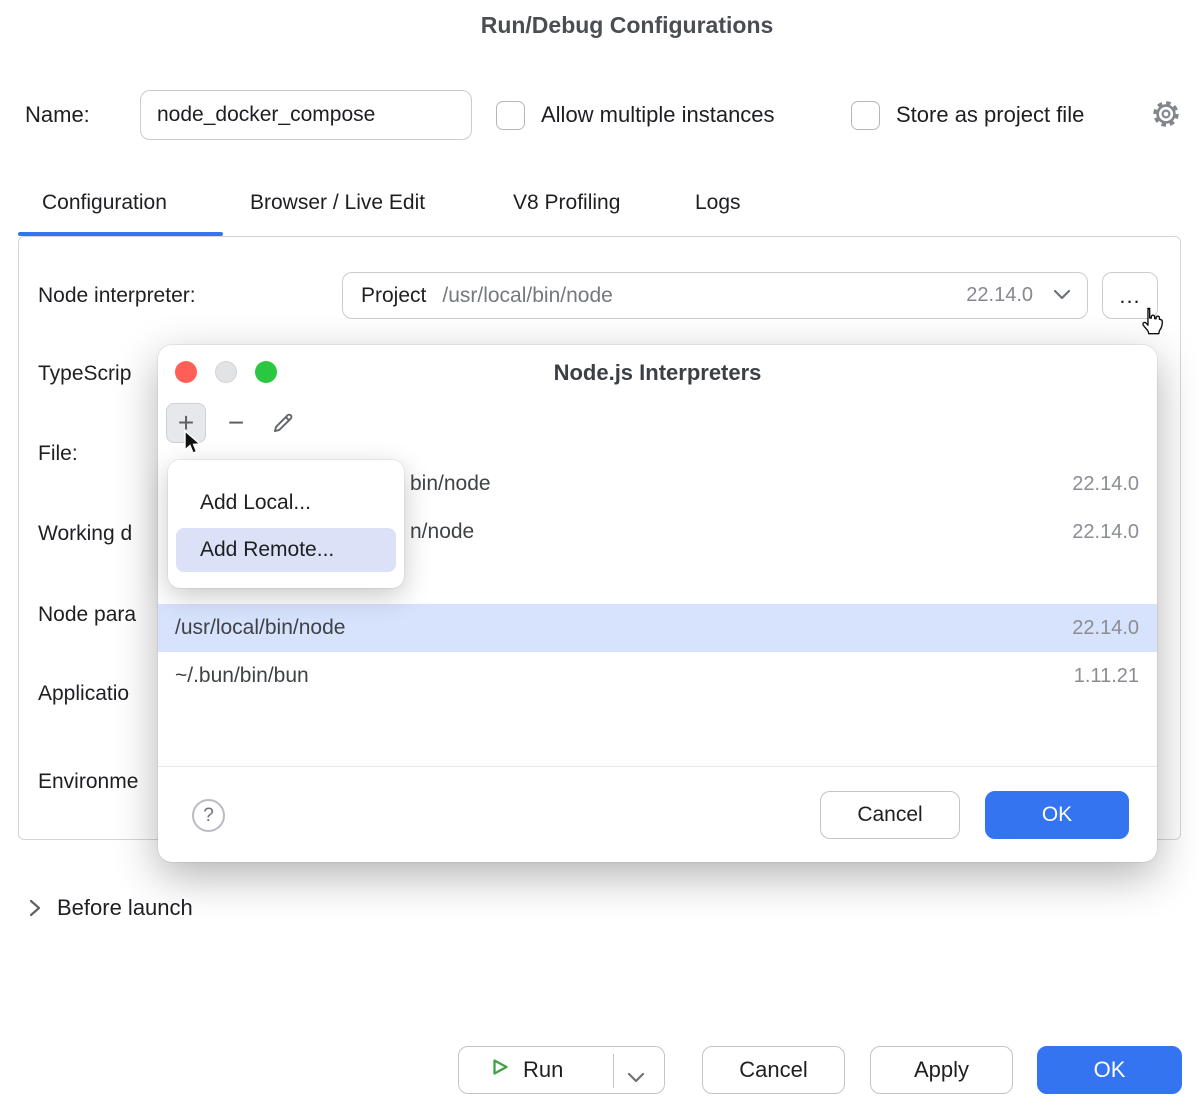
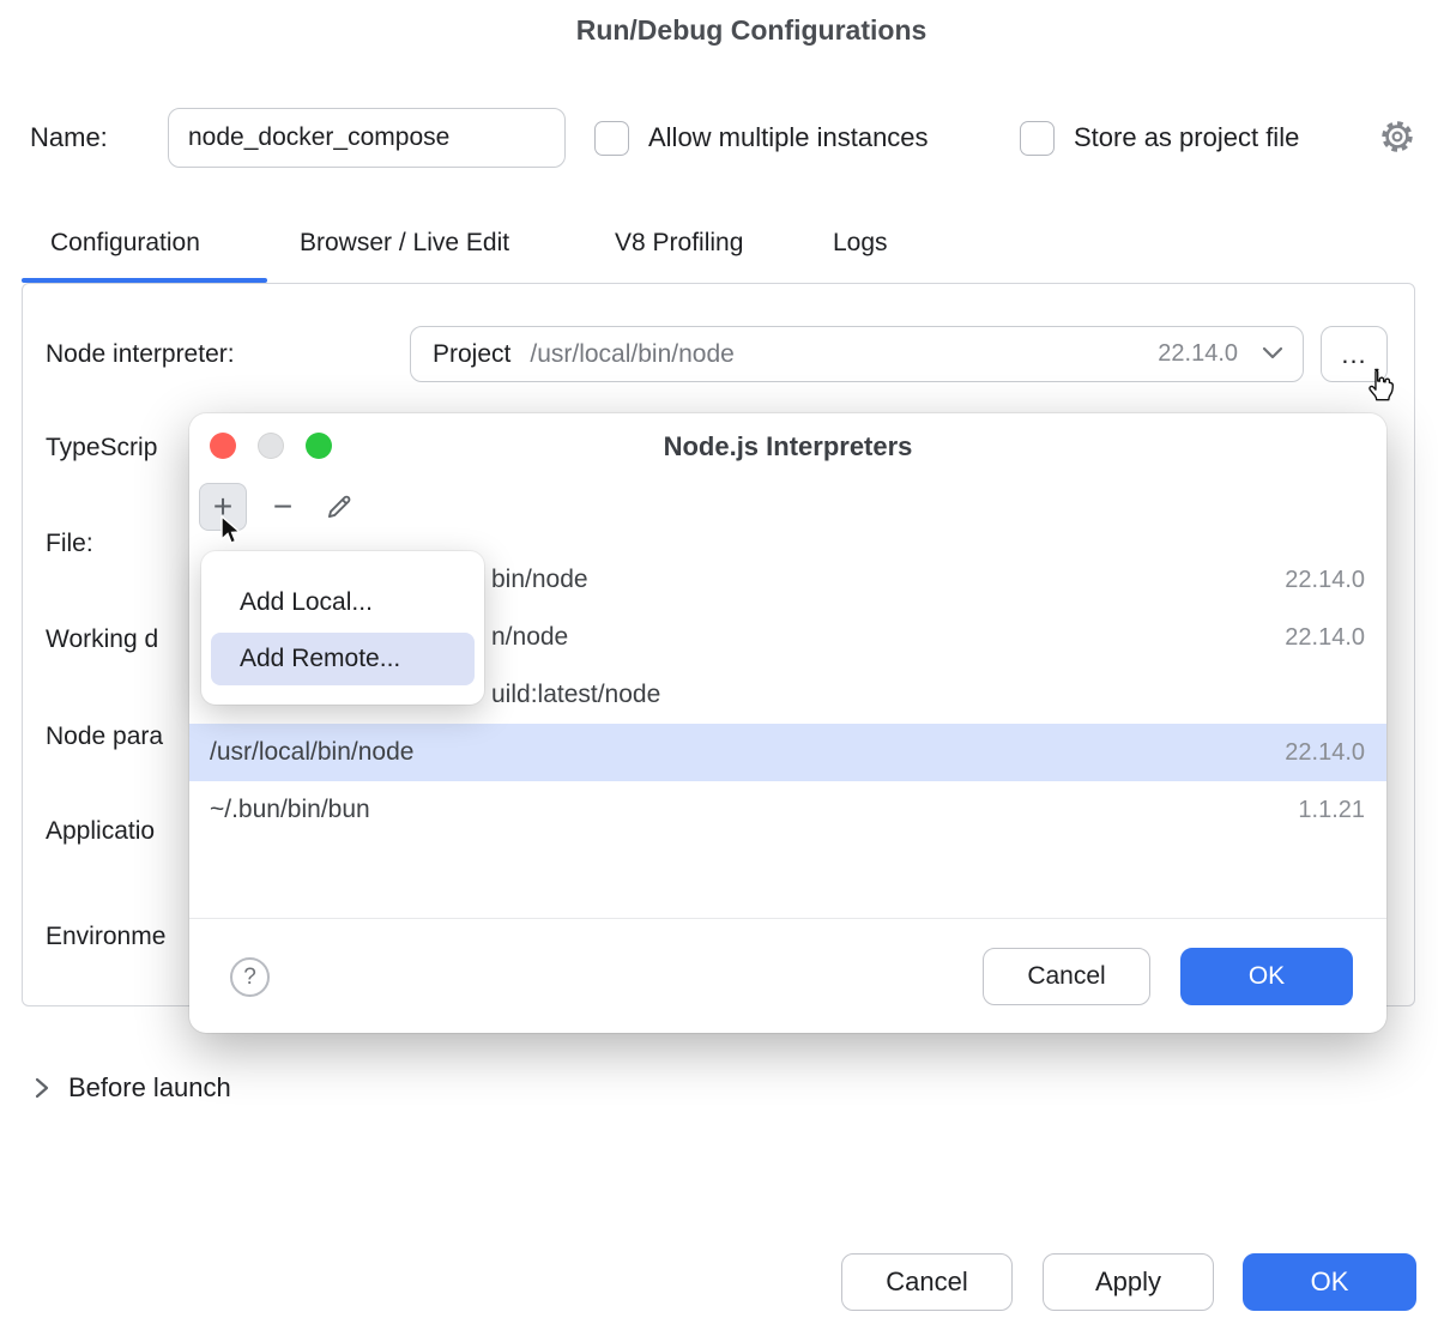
  Run/Debug Configurations
  Name:
  node_docker_compose
  Allow multiple instances
  Store as project file
  Configuration
  Browser / Live Edit
  V8 Profiling
  Logs
  Node interpreter:
  Project
  /usr/local/bin/node
  22.14.0
  ...
  TypeScrip
  File:
  Working d
  Node para
  Applicatio
  Environme
  Node.js Interpreters
  +
  −
  bin/node
  22.14.0
  n/node
  22.14.0
+ uild:latest/node
  /usr/local/bin/node
  22.14.0
  ~/.bun/bin/bun
- 1.11.21
+ 1.1.21
  ?
  Cancel
  OK
  Add Local...
  Add Remote...
  Before launch
- Run
  Cancel
  Apply
  OK
